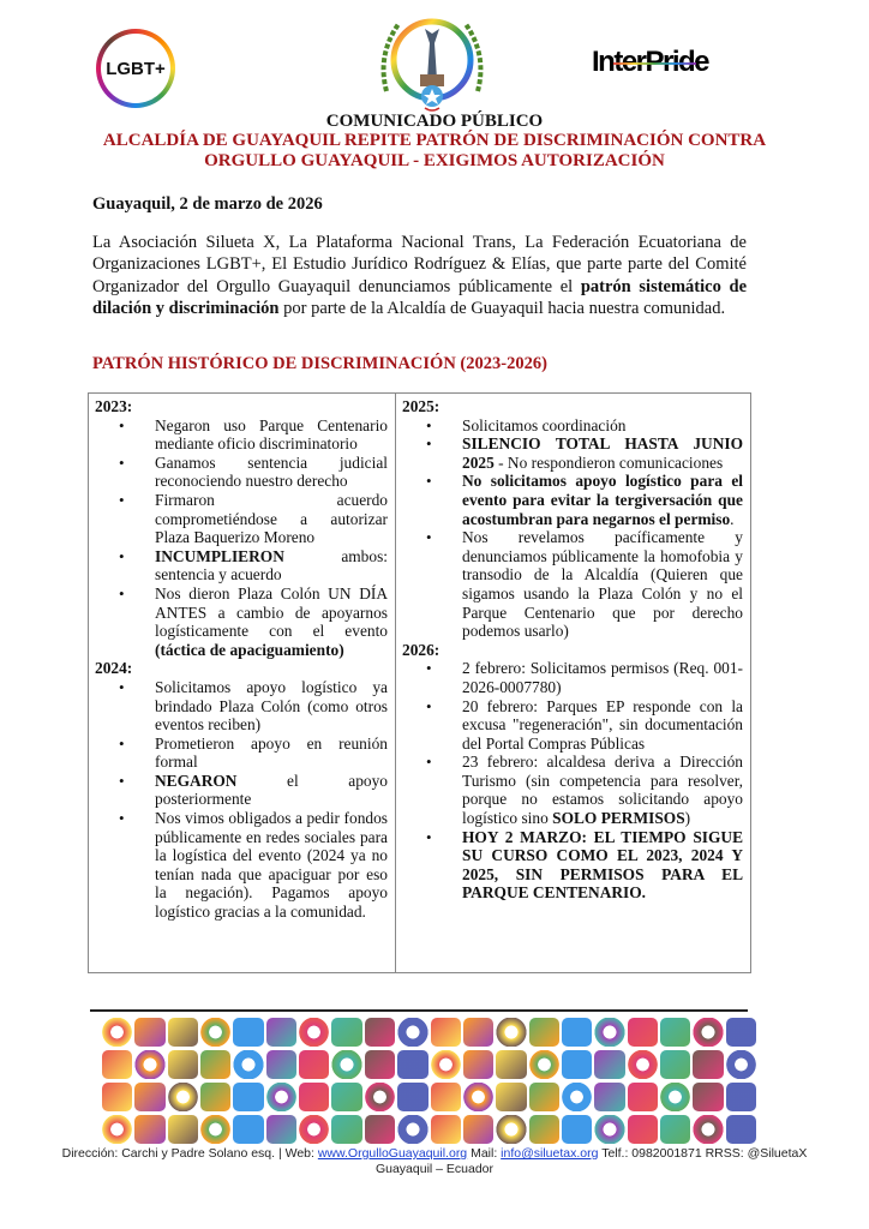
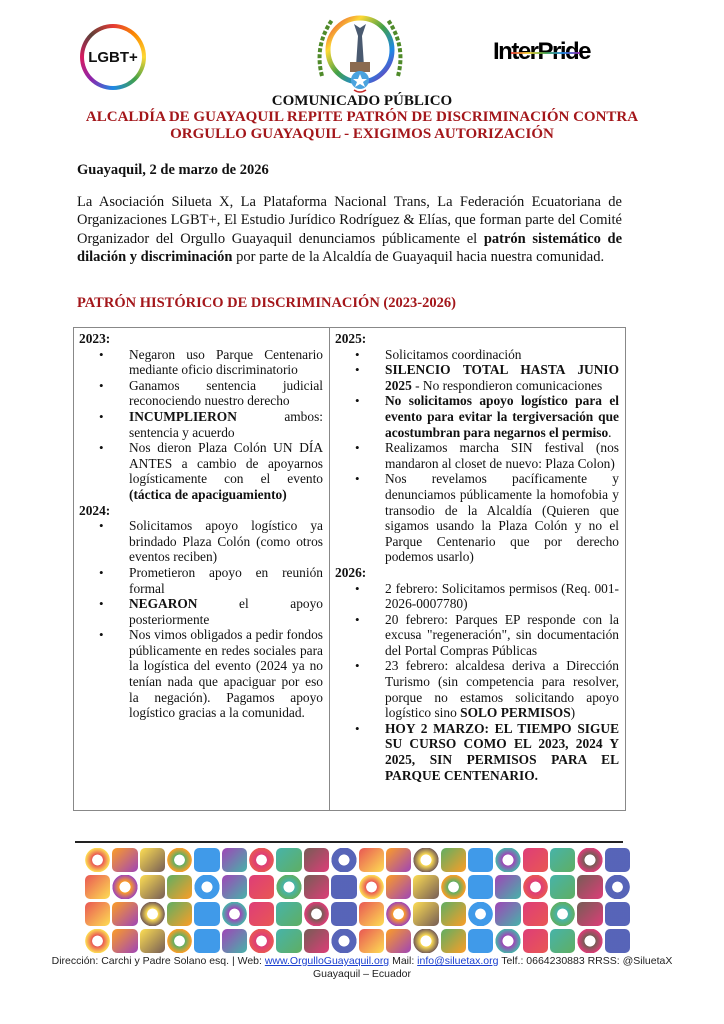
  LGBT+
  COMUNICADO PÚBLICO
  ALCALDÍA DE GUAYAQUIL REPITE PATRÓN DE DISCRIMINACIÓN CONTRA
  ORGULLO GUAYAQUIL - EXIGIMOS AUTORIZACIÓN
  Guayaquil, 2 de marzo de 2026
- La Asociación Silueta X, La Plataforma Nacional Trans, La Federación Ecuatoriana de Organizaciones LGBT+, El Estudio Jurídico Rodríguez & Elías, que parte parte del Comité Organizador del Orgullo Guayaquil denunciamos públicamente el patrón sistemático de dilación y discriminación por parte de la Alcaldía de Guayaquil hacia nuestra comunidad.
+ La Asociación Silueta X, La Plataforma Nacional Trans, La Federación Ecuatoriana de Organizaciones LGBT+, El Estudio Jurídico Rodríguez & Elías, que forman parte del Comité Organizador del Orgullo Guayaquil denunciamos públicamente el patrón sistemático de dilación y discriminación por parte de la Alcaldía de Guayaquil hacia nuestra comunidad.
  PATRÓN HISTÓRICO DE DISCRIMINACIÓN (2023-2026)
  2023:
  Negaron uso Parque Centenario mediante oficio discriminatorio
  Ganamos sentencia judicial reconociendo nuestro derecho
- Firmaron acuerdo comprometiéndose a autorizar Plaza Baquerizo Moreno
  INCUMPLIERON ambos: sentencia y acuerdo
  Nos dieron Plaza Colón UN DÍA ANTES a cambio de apoyarnos logísticamente con el evento (táctica de apaciguamiento)
  2024:
  Solicitamos apoyo logístico ya brindado Plaza Colón (como otros eventos reciben)
  Prometieron apoyo en reunión formal
  NEGARON el apoyo posteriormente
  Nos vimos obligados a pedir fondos públicamente en redes sociales para la logística del evento (2024 ya no tenían nada que apaciguar por eso la negación). Pagamos apoyo logístico gracias a la comunidad.
  2025:
  Solicitamos coordinación
  SILENCIO TOTAL HASTA JUNIO 2025 - No respondieron comunicaciones
  No solicitamos apoyo logístico para el evento para evitar la tergiversación que acostumbran para negarnos el permiso.
+ Realizamos marcha SIN festival (nos mandaron al closet de nuevo: Plaza Colon)
  Nos revelamos pacíficamente y denunciamos públicamente la homofobia y transodio de la Alcaldía (Quieren que sigamos usando la Plaza Colón y no el Parque Centenario que por derecho podemos usarlo)
  2026:
  2 febrero: Solicitamos permisos (Req. 001-2026-0007780)
  20 febrero: Parques EP responde con la excusa "regeneración", sin documentación del Portal Compras Públicas
  23 febrero: alcaldesa deriva a Dirección Turismo (sin competencia para resolver, porque no estamos solicitando apoyo logístico sino SOLO PERMISOS)
  HOY 2 MARZO: EL TIEMPO SIGUE SU CURSO COMO EL 2023, 2024 Y 2025, SIN PERMISOS PARA EL PARQUE CENTENARIO.
- Dirección: Carchi y Padre Solano esq. | Web: www.OrgulloGuayaquil.org Mail: info@siluetax.org Telf.: 0982001871 RRSS: @SiluetaX
+ Dirección: Carchi y Padre Solano esq. | Web: www.OrgulloGuayaquil.org Mail: info@siluetax.org Telf.: 0664230883 RRSS: @SiluetaX
  Guayaquil – Ecuador
